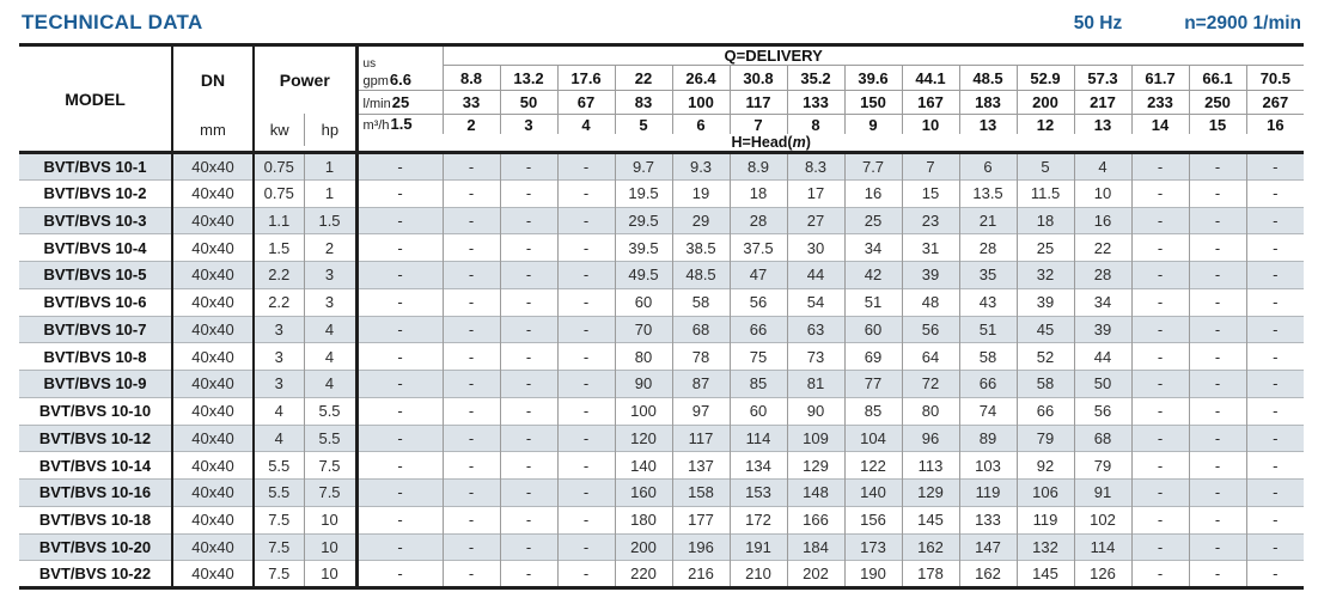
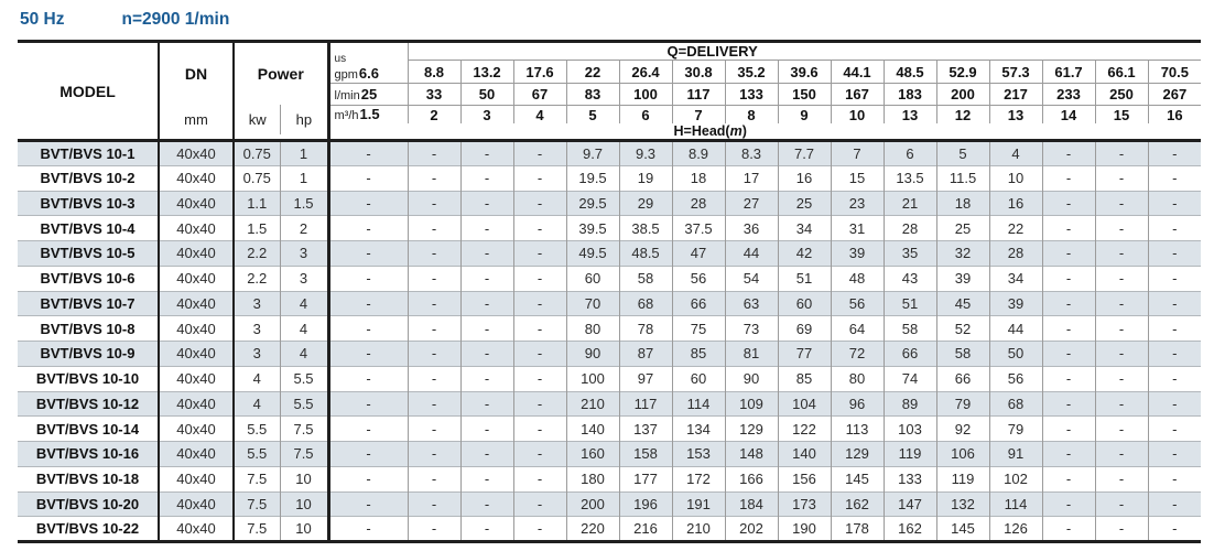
- TECHNICAL DATA
  50 Hz
  n=2900 1/min
  MODEL	DN mm	Power kw hp	us gpm6.6	Q=DELIVERY
  8.8	13.2	17.6	22	26.4	30.8	35.2	39.6	44.1	48.5	52.9	57.3	61.7	66.1	70.5
  l/min25	33	50	67	83	100	117	133	150	167	183	200	217	233	250	267
  m³/h1.5	2	3	4	5	6	7	8	9	10	13	12	13	14	15	16
  H=Head(m)
  BVT/BVS 10-1	40x40	0.75	1	-	-	-	-	9.7	9.3	8.9	8.3	7.7	7	6	5	4	-	-	-
  BVT/BVS 10-2	40x40	0.75	1	-	-	-	-	19.5	19	18	17	16	15	13.5	11.5	10	-	-	-
  BVT/BVS 10-3	40x40	1.1	1.5	-	-	-	-	29.5	29	28	27	25	23	21	18	16	-	-	-
- BVT/BVS 10-4	40x40	1.5	2	-	-	-	-	39.5	38.5	37.5	30	34	31	28	25	22	-	-	-
+ BVT/BVS 10-4	40x40	1.5	2	-	-	-	-	39.5	38.5	37.5	36	34	31	28	25	22	-	-	-
  BVT/BVS 10-5	40x40	2.2	3	-	-	-	-	49.5	48.5	47	44	42	39	35	32	28	-	-	-
  BVT/BVS 10-6	40x40	2.2	3	-	-	-	-	60	58	56	54	51	48	43	39	34	-	-	-
  BVT/BVS 10-7	40x40	3	4	-	-	-	-	70	68	66	63	60	56	51	45	39	-	-	-
  BVT/BVS 10-8	40x40	3	4	-	-	-	-	80	78	75	73	69	64	58	52	44	-	-	-
  BVT/BVS 10-9	40x40	3	4	-	-	-	-	90	87	85	81	77	72	66	58	50	-	-	-
  BVT/BVS 10-10	40x40	4	5.5	-	-	-	-	100	97	60	90	85	80	74	66	56	-	-	-
- BVT/BVS 10-12	40x40	4	5.5	-	-	-	-	120	117	114	109	104	96	89	79	68	-	-	-
+ BVT/BVS 10-12	40x40	4	5.5	-	-	-	-	210	117	114	109	104	96	89	79	68	-	-	-
  BVT/BVS 10-14	40x40	5.5	7.5	-	-	-	-	140	137	134	129	122	113	103	92	79	-	-	-
  BVT/BVS 10-16	40x40	5.5	7.5	-	-	-	-	160	158	153	148	140	129	119	106	91	-	-	-
  BVT/BVS 10-18	40x40	7.5	10	-	-	-	-	180	177	172	166	156	145	133	119	102	-	-	-
  BVT/BVS 10-20	40x40	7.5	10	-	-	-	-	200	196	191	184	173	162	147	132	114	-	-	-
  BVT/BVS 10-22	40x40	7.5	10	-	-	-	-	220	216	210	202	190	178	162	145	126	-	-	-
